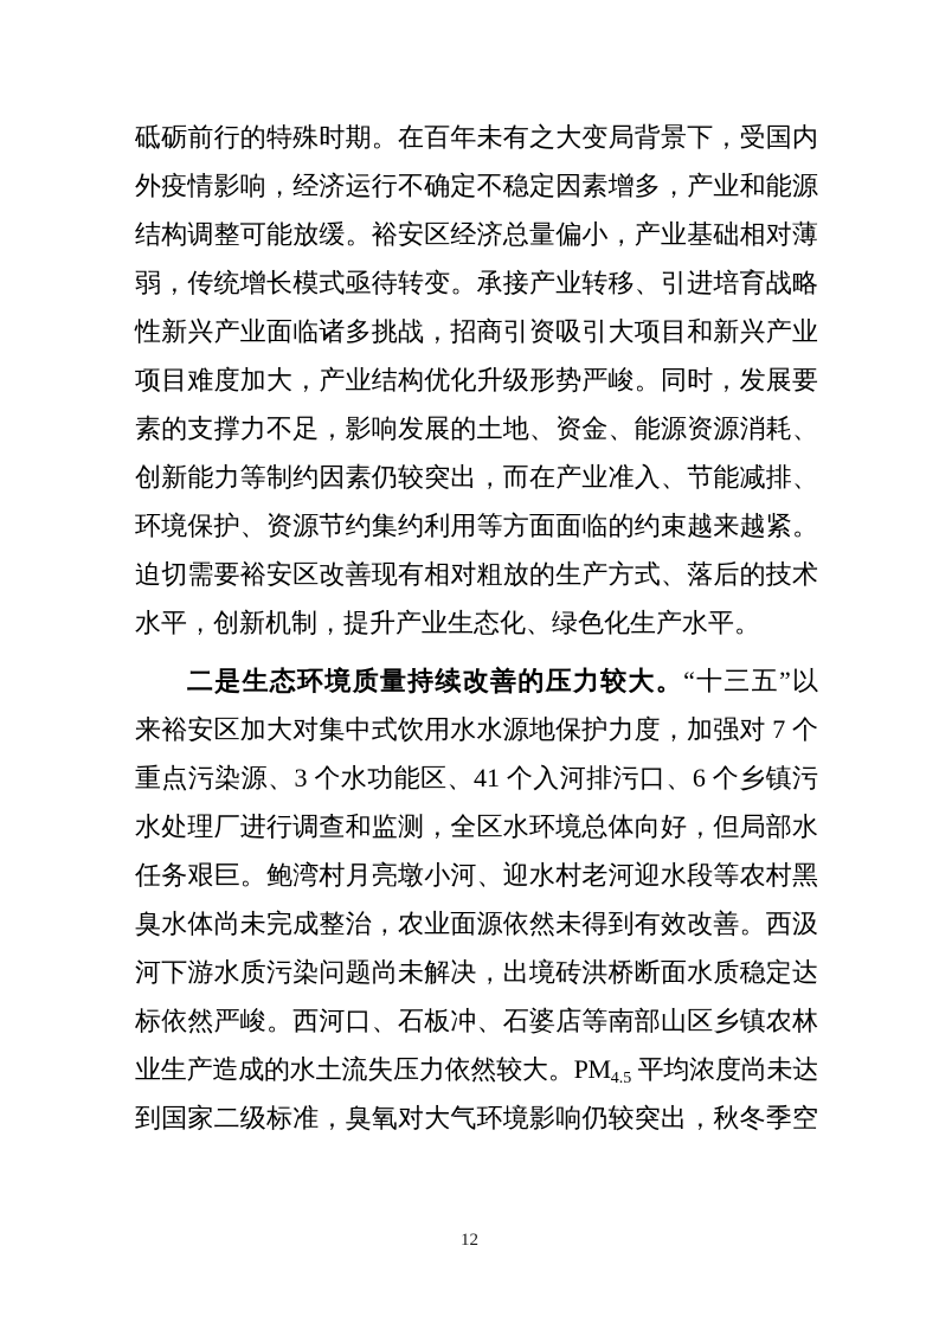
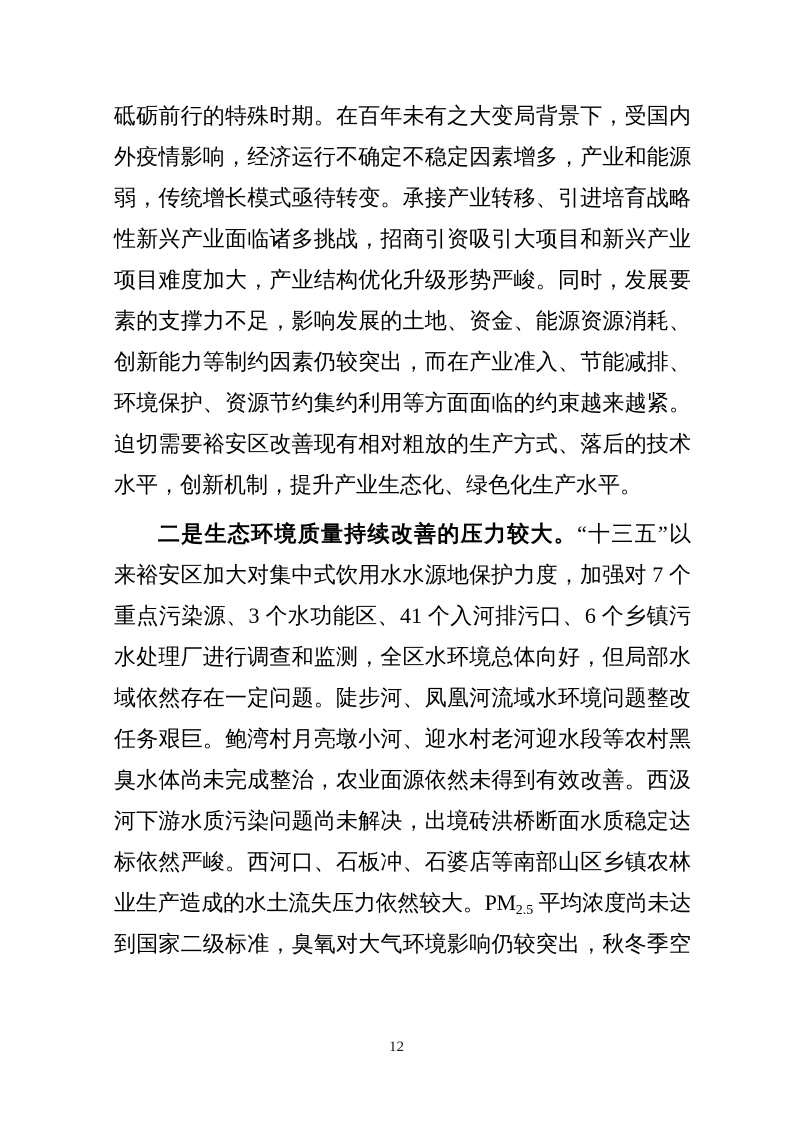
  砥砺前行的特殊时期。在百年未有之大变局背景下，受国内
  外疫情影响，经济运行不确定不稳定因素增多，产业和能源
- 结构调整可能放缓。裕安区经济总量偏小，产业基础相对薄
  弱，传统增长模式亟待转变。承接产业转移、引进培育战略
  性新兴产业面临诸多挑战，招商引资吸引大项目和新兴产业
  项目难度加大，产业结构优化升级形势严峻。同时，发展要
  素的支撑力不足，影响发展的土地、资金、能源资源消耗、
  创新能力等制约因素仍较突出，而在产业准入、节能减排、
  环境保护、资源节约集约利用等方面面临的约束越来越紧。
  迫切需要裕安区改善现有相对粗放的生产方式、落后的技术
  水平，创新机制，提升产业生态化、绿色化生产水平。
  二是生态环境质量持续改善的压力较大。“十三五”以
  来裕安区加大对集中式饮用水水源地保护力度，加强对 7 个
  重点污染源、3 个水功能区、41 个入河排污口、6 个乡镇污
  水处理厂进行调查和监测，全区水环境总体向好，但局部水
+ 域依然存在一定问题。陡步河、凤凰河流域水环境问题整改
  任务艰巨。鲍湾村月亮墩小河、迎水村老河迎水段等农村黑
  臭水体尚未完成整治，农业面源依然未得到有效改善。西汲
  河下游水质污染问题尚未解决，出境砖洪桥断面水质稳定达
  标依然严峻。西河口、石板冲、石婆店等南部山区乡镇农林
- 业生产造成的水土流失压力依然较大。PM4.5 平均浓度尚未达
+ 业生产造成的水土流失压力依然较大。PM2.5 平均浓度尚未达
  到国家二级标准，臭氧对大气环境影响仍较突出，秋冬季空
  12
